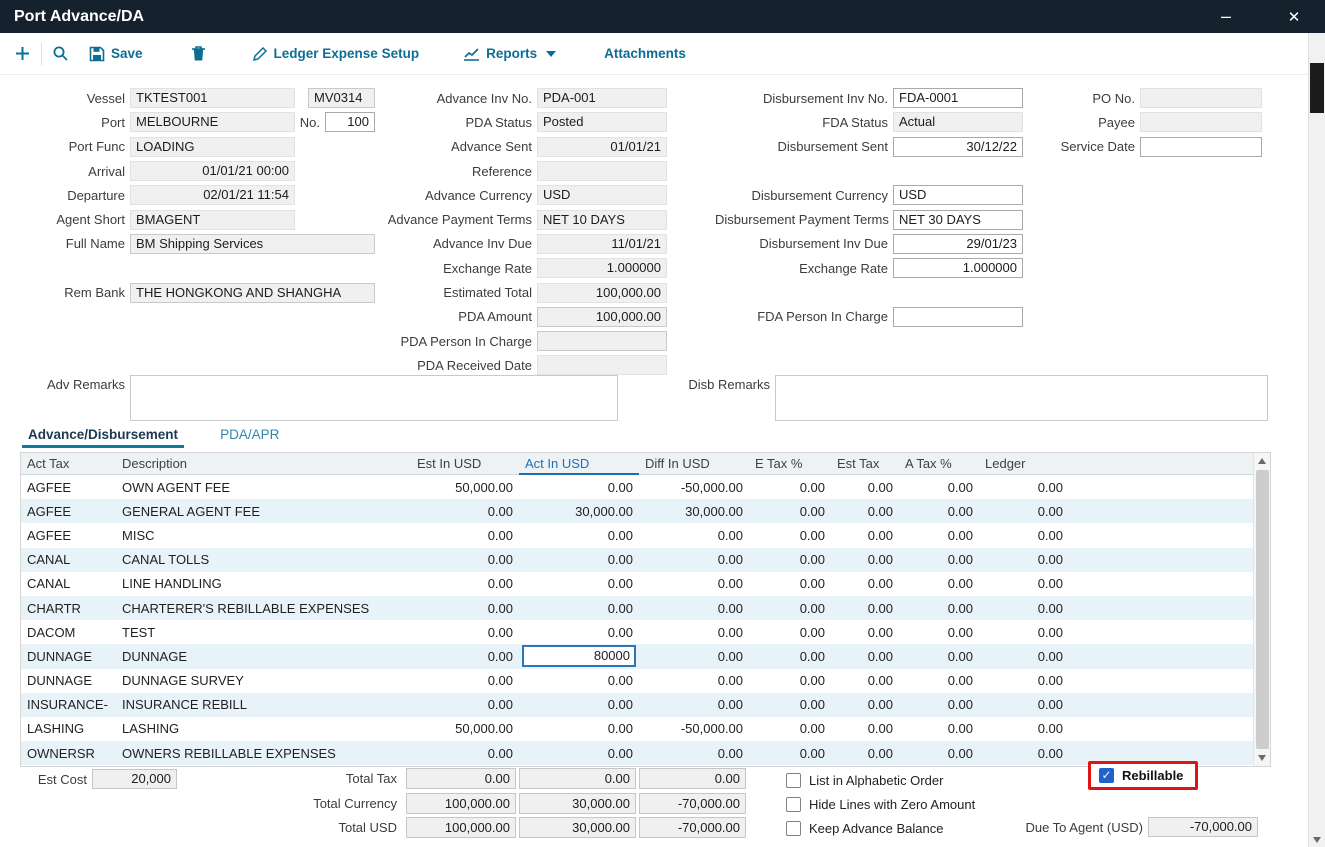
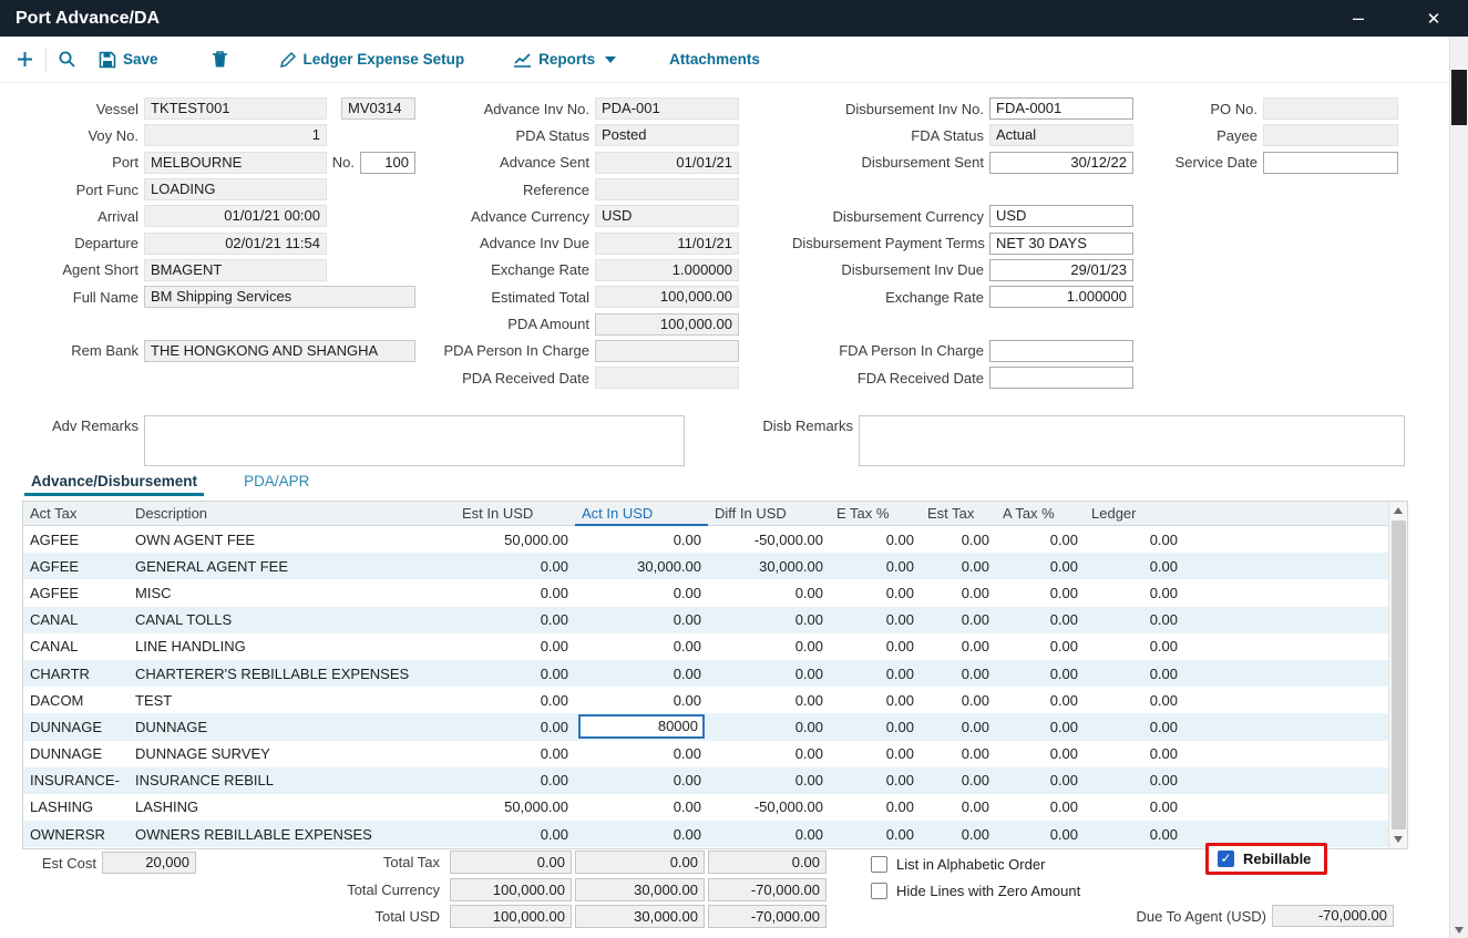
  Port Advance/DA
  –
  ✕
  Save
  Ledger Expense Setup
  Reports
  Attachments
  Vessel
  TKTEST001
  MV0314
+ Voy No.
+ 1
  Port
  MELBOURNE
  No.
  100
  Port Func
  LOADING
  Arrival
  01/01/21 00:00
  Departure
  02/01/21 11:54
  Agent Short
  BMAGENT
  Full Name
  BM Shipping Services
  Rem Bank
  THE HONGKONG AND SHANGHA
  Advance Inv No.
  PDA-001
  PDA Status
  Posted
  Advance Sent
  01/01/21
  Reference
  Advance Currency
  USD
- Advance Payment Terms
- NET 10 DAYS
  Advance Inv Due
  11/01/21
  Exchange Rate
  1.000000
  Estimated Total
  100,000.00
  PDA Amount
  100,000.00
  PDA Person In Charge
  PDA Received Date
  Disbursement Inv No.
  FDA-0001
  FDA Status
  Actual
  Disbursement Sent
  30/12/22
  Disbursement Currency
  USD
  Disbursement Payment Terms
  NET 30 DAYS
  Disbursement Inv Due
  29/01/23
  Exchange Rate
  1.000000
  FDA Person In Charge
+ FDA Received Date
  PO No.
  Payee
  Service Date
  Adv Remarks
  Disb Remarks
  Advance/Disbursement
  PDA/APR
  Act Tax
  Description
  Est In USD
  Act In USD
  Diff In USD
  E Tax %
  Est Tax
  A Tax %
  Ledger
  AGFEE
  OWN AGENT FEE
  50,000.00
  0.00
  -50,000.00
  0.00
  0.00
  0.00
  0.00
  AGFEE
  GENERAL AGENT FEE
  0.00
  30,000.00
  30,000.00
  0.00
  0.00
  0.00
  0.00
  AGFEE
  MISC
  0.00
  0.00
  0.00
  0.00
  0.00
  0.00
  0.00
  CANAL
  CANAL TOLLS
  0.00
  0.00
  0.00
  0.00
  0.00
  0.00
  0.00
  CANAL
  LINE HANDLING
  0.00
  0.00
  0.00
  0.00
  0.00
  0.00
  0.00
  CHARTR
  CHARTERER'S REBILLABLE EXPENSES
  0.00
  0.00
  0.00
  0.00
  0.00
  0.00
  0.00
  DACOM
  TEST
  0.00
  0.00
  0.00
  0.00
  0.00
  0.00
  0.00
  DUNNAGE
  DUNNAGE
  0.00
  80000
  0.00
  0.00
  0.00
  0.00
  0.00
  DUNNAGE
  DUNNAGE SURVEY
  0.00
  0.00
  0.00
  0.00
  0.00
  0.00
  0.00
  INSURANCE-
  INSURANCE REBILL
  0.00
  0.00
  0.00
  0.00
  0.00
  0.00
  0.00
  LASHING
  LASHING
  50,000.00
  0.00
  -50,000.00
  0.00
  0.00
  0.00
  0.00
  OWNERSR
  OWNERS REBILLABLE EXPENSES
  0.00
  0.00
  0.00
  0.00
  0.00
  0.00
  0.00
  Est Cost
  20,000
  Total Tax
  0.00
  0.00
  0.00
  Total Currency
  100,000.00
  30,000.00
  -70,000.00
  Total USD
  100,000.00
  30,000.00
  -70,000.00
  List in Alphabetic Order
  Hide Lines with Zero Amount
- Keep Advance Balance
  ✓
  Rebillable
  Due To Agent (USD)
  -70,000.00
